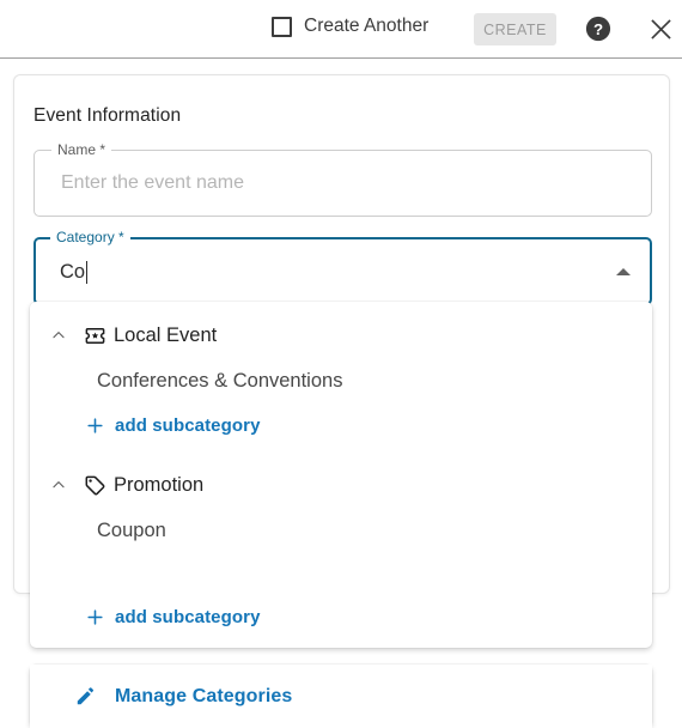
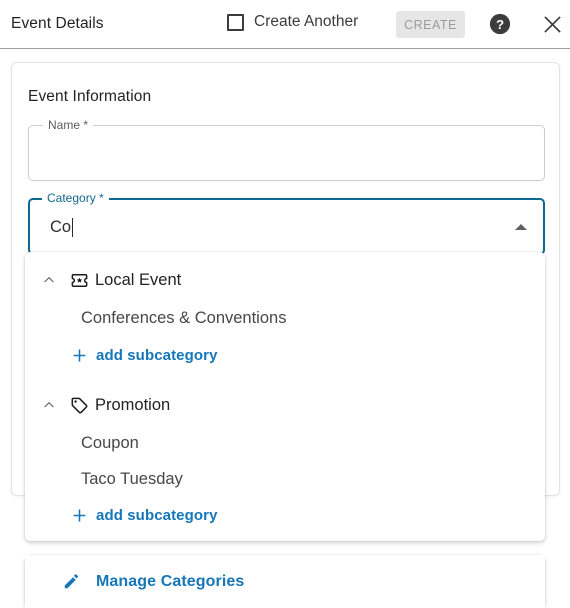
+ Event Details
  Create Another
  CREATE
  ?
  Event Information
  Name *
- Enter the event name
  Category *
  Co
  Local Event
  Conferences & Conventions
  add subcategory
  Promotion
  Coupon
+ Taco Tuesday
  add subcategory
  Manage Categories
